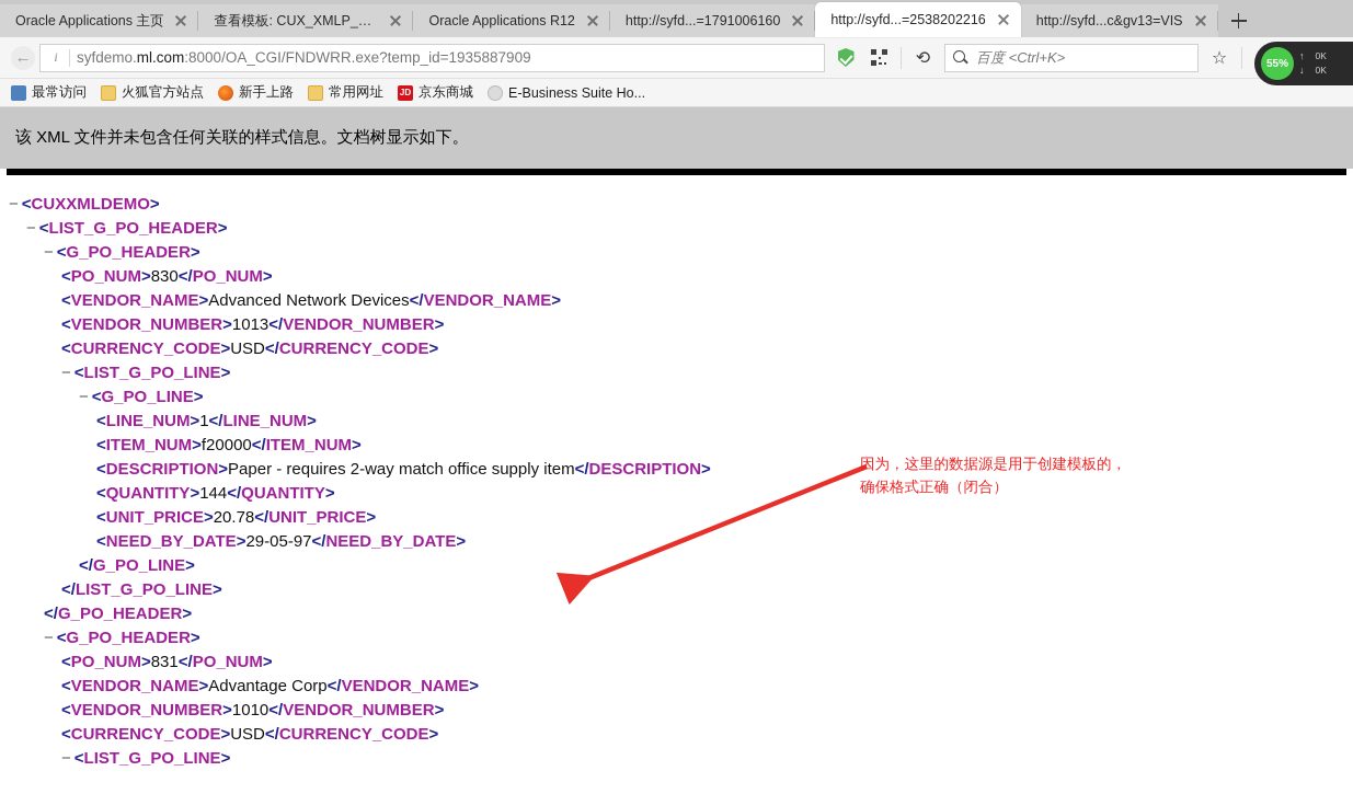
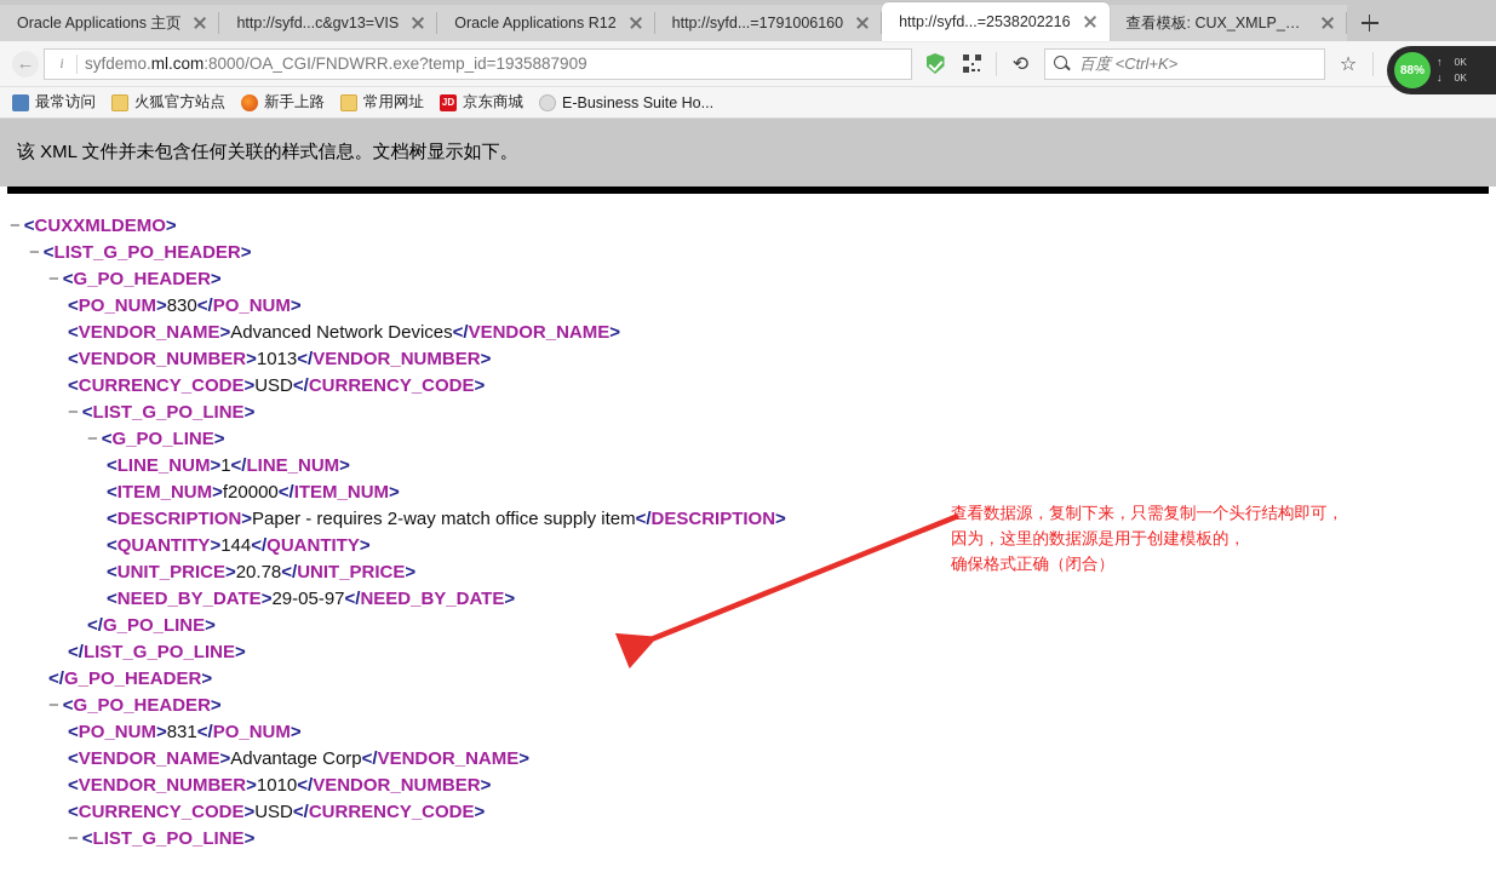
  Oracle Applications 主页
- 查看模板: CUX_XMLP_DE...
+ http://syfd...c&gv13=VIS
  Oracle Applications R12
  http://syfd...=1791006160
  http://syfd...=2538202216
- http://syfd...c&gv13=VIS
+ 查看模板: CUX_XMLP_DE...
  ←
  i
  syfdemo.ml.com:8000/OA_CGI/FNDWRR.exe?temp_id=1935887909
  百度 <Ctrl+K>
  ☆
- 55%
+ 88%
  ↑
  0K
  ↓
  0K
  最常访问
  火狐官方站点
  新手上路
  常用网址
  JD
  京东商城
  E-Business Suite Ho...
  该 XML 文件并未包含任何关联的样式信息。文档树显示如下。
  − <CUXXMLDEMO>
  − <LIST_G_PO_HEADER>
  − <G_PO_HEADER>
  <PO_NUM>830</PO_NUM>
  <VENDOR_NAME>Advanced Network Devices</VENDOR_NAME>
  <VENDOR_NUMBER>1013</VENDOR_NUMBER>
  <CURRENCY_CODE>USD</CURRENCY_CODE>
  − <LIST_G_PO_LINE>
  − <G_PO_LINE>
  <LINE_NUM>1</LINE_NUM>
  <ITEM_NUM>f20000</ITEM_NUM>
  <DESCRIPTION>Paper - requires 2-way match office supply item</DESCRIPTION>
  <QUANTITY>144</QUANTITY>
  <UNIT_PRICE>20.78</UNIT_PRICE>
  <NEED_BY_DATE>29-05-97</NEED_BY_DATE>
  </G_PO_LINE>
  </LIST_G_PO_LINE>
  </G_PO_HEADER>
  − <G_PO_HEADER>
  <PO_NUM>831</PO_NUM>
  <VENDOR_NAME>Advantage Corp</VENDOR_NAME>
  <VENDOR_NUMBER>1010</VENDOR_NUMBER>
  <CURRENCY_CODE>USD</CURRENCY_CODE>
  − <LIST_G_PO_LINE>
+ 查看数据源，复制下来，只需复制一个头行结构即可，
  因为，这里的数据源是用于创建模板的，
  确保格式正确（闭合）
